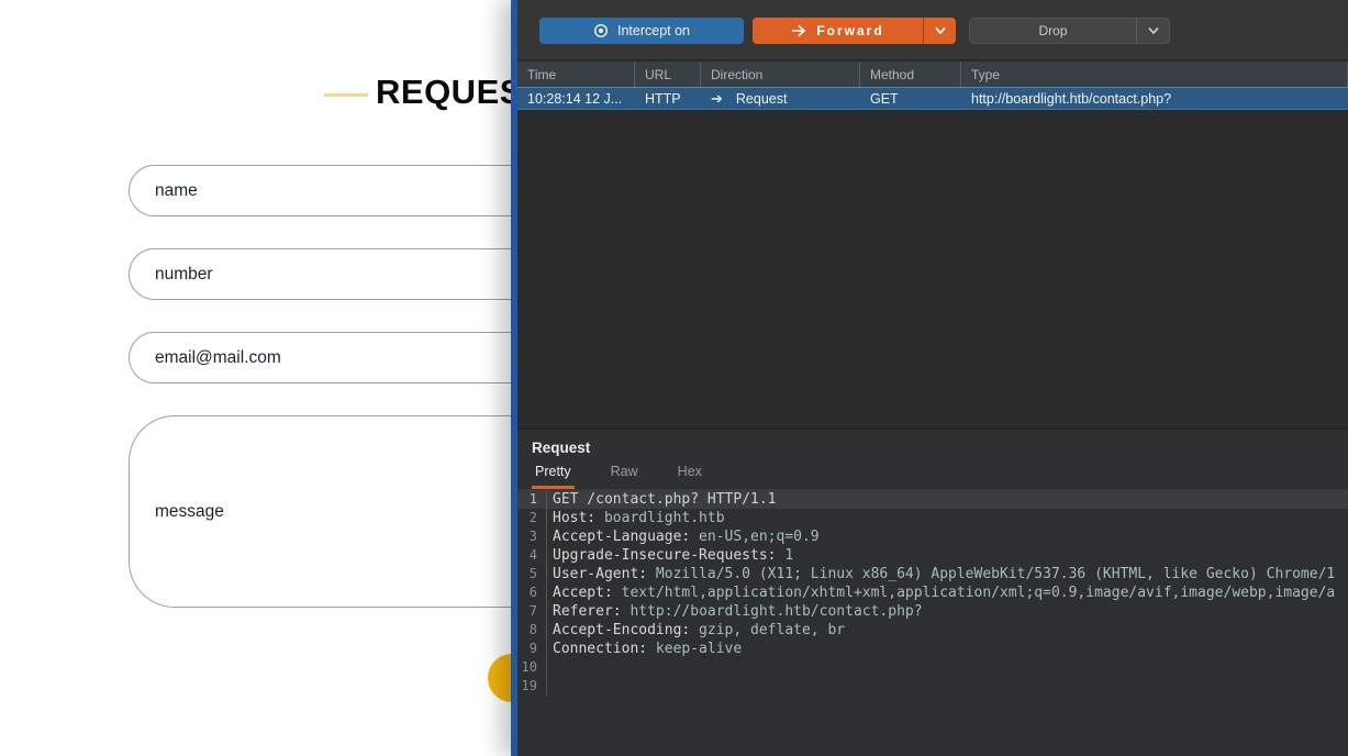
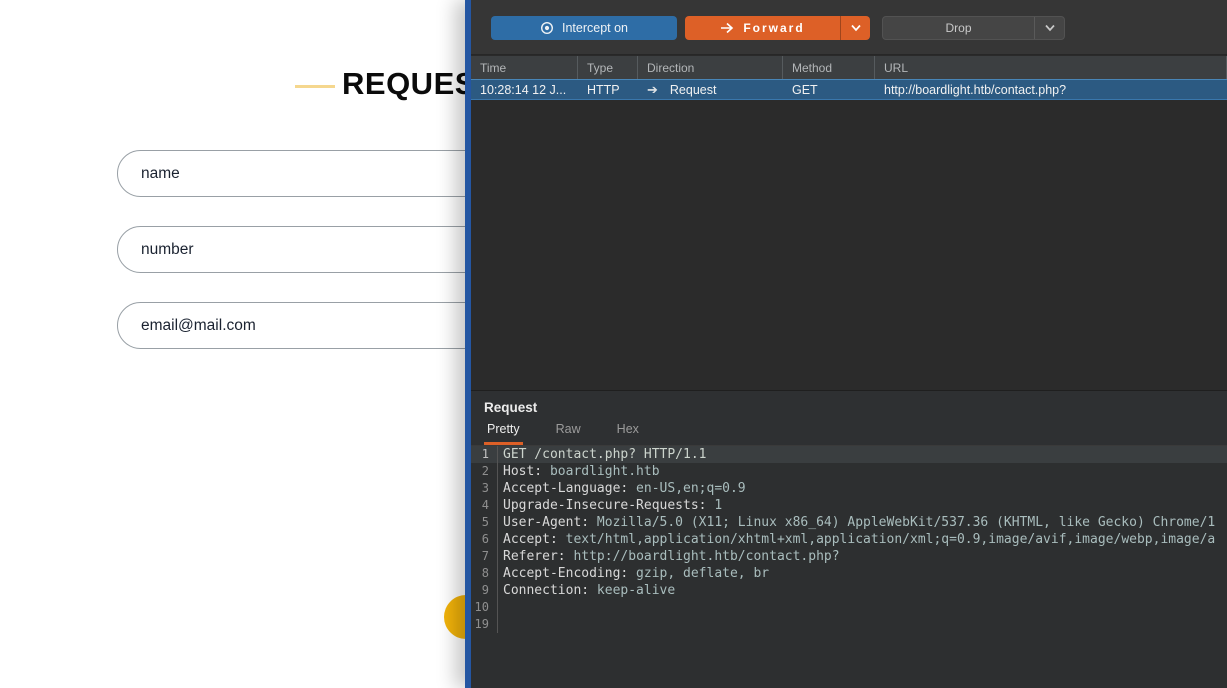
  REQUE
  name
  number
  email@mail.com
- message
  Intercept on
  Forward
  Drop
  Time
- URL
+ Type
  Direction
  Method
- Type
+ URL
  10:28:14 12 J...
  HTTP
  ➔
  Request
  GET
  http://boardlight.htb/contact.php?
  Request
  Pretty
  Raw
  Hex
  1
  GET /contact.php? HTTP/1.1
  2
  Host: boardlight.htb
  3
  Accept-Language: en-US,en;q=0.9
  4
  Upgrade-Insecure-Requests: 1
  5
  User-Agent: Mozilla/5.0 (X11; Linux x86_64) AppleWebKit/537.36 (KHTML, like Gecko) Chrome/1
  6
  Accept: text/html,application/xhtml+xml,application/xml;q=0.9,image/avif,image/webp,image/a
  7
  Referer: http://boardlight.htb/contact.php?
  8
  Accept-Encoding: gzip, deflate, br
  9
  Connection: keep-alive
  10
  19
